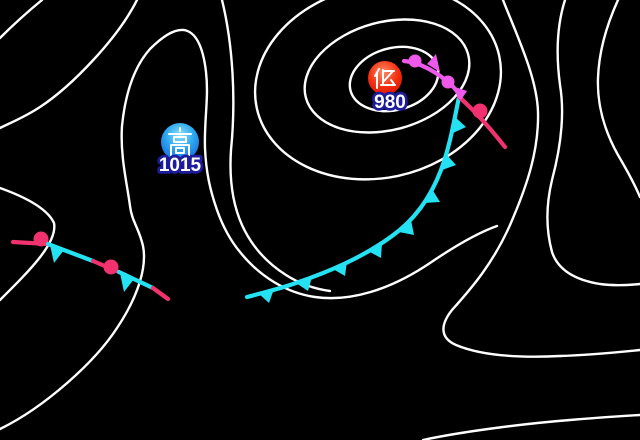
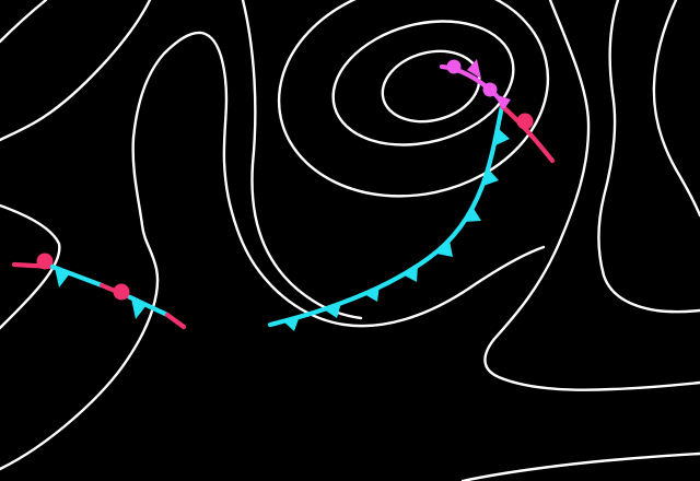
- 1015
- 980
